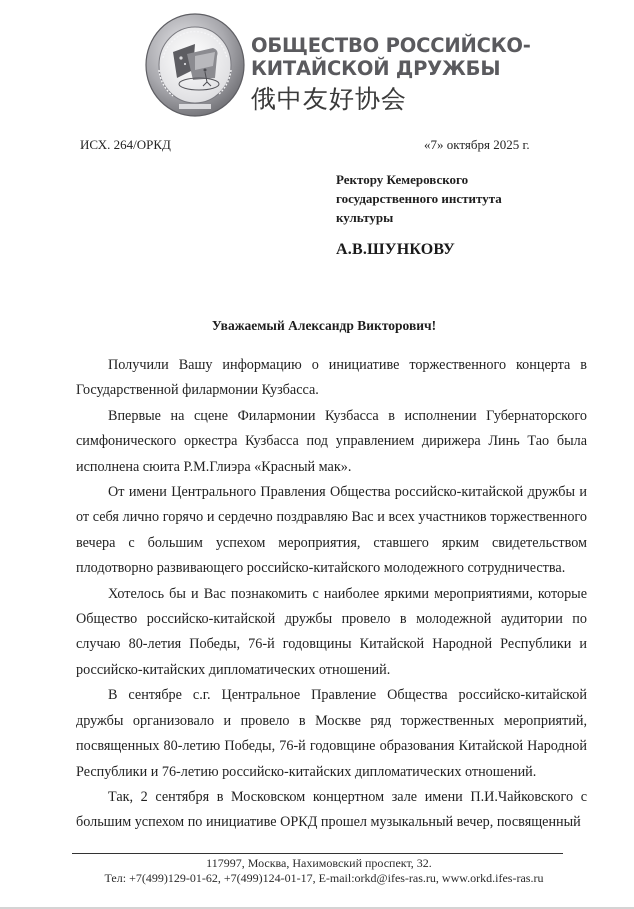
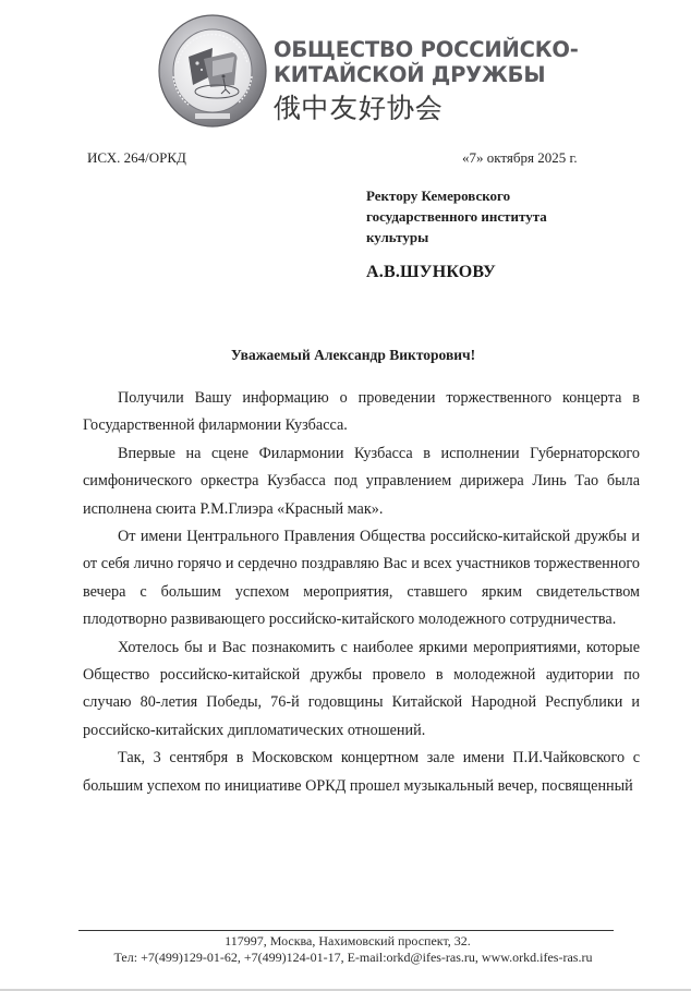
  ОБЩЕСТВО РОССИЙСКО-
  КИТАЙСКОЙ ДРУЖБЫ
  俄中友好协会
  ИСХ. 264/ОРКД
  «7» октября 2025 г.
  Ректору Кемеровского
  государственного института
  культуры
  А.В.ШУНКОВУ
  Уважаемый Александр Викторович!
- Получили Вашу информацию о инициативе торжественного концерта в Государственной филармонии Кузбасса.
+ Получили Вашу информацию о проведении торжественного концерта в Государственной филармонии Кузбасса.
  Впервые на сцене Филармонии Кузбасса в исполнении Губернаторского симфонического оркестра Кузбасса под управлением дирижера Линь Тао была исполнена сюита Р.М.Глиэра «Красный мак».
  От имени Центрального Правления Общества российско-китайской дружбы и от себя лично горячо и сердечно поздравляю Вас и всех участников торжественного вечера с большим успехом мероприятия, ставшего ярким свидетельством плодотворно развивающего российско-китайского молодежного сотрудничества.
  Хотелось бы и Вас познакомить с наиболее яркими мероприятиями, которые Общество российско-китайской дружбы провело в молодежной аудитории по случаю 80-летия Победы, 76-й годовщины Китайской Народной Республики и российско-китайских дипломатических отношений.
- В сентябре с.г. Центральное Правление Общества российско-китайской дружбы организовало и провело в Москве ряд торжественных мероприятий, посвященных 80-летию Победы, 76-й годовщине образования Китайской Народной Республики и 76-летию российско-китайских дипломатических отношений.
- Так, 2 сентября в Московском концертном зале имени П.И.Чайковского с большим успехом по инициативе ОРКД прошел музыкальный вечер, посвященный
+ Так, 3 сентября в Московском концертном зале имени П.И.Чайковского с большим успехом по инициативе ОРКД прошел музыкальный вечер, посвященный
  117997, Москва, Нахимовский проспект, 32.
  Тел: +7(499)129-01-62, +7(499)124-01-17, E-mail:orkd@ifes-ras.ru, www.orkd.ifes-ras.ru
